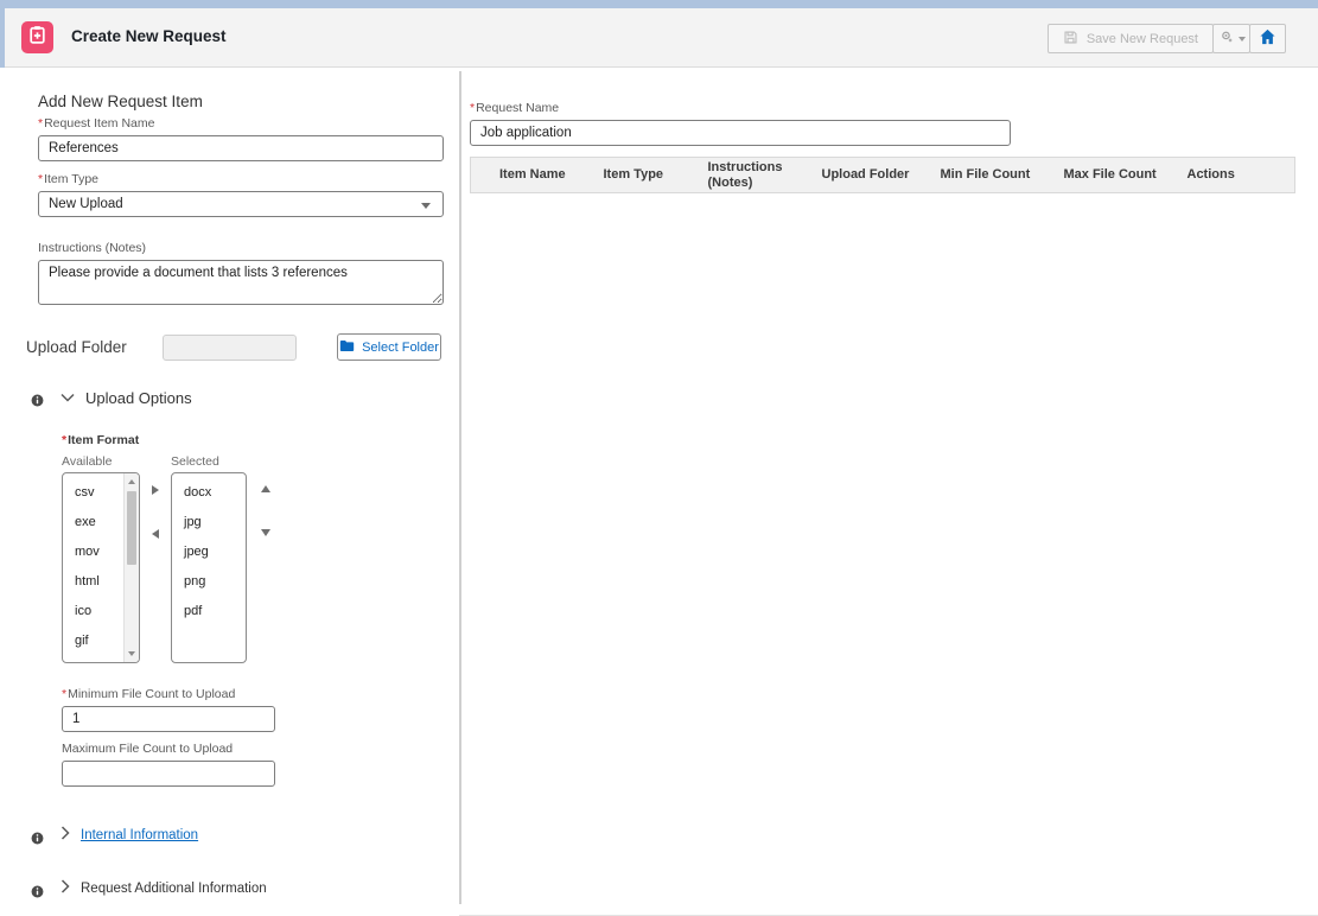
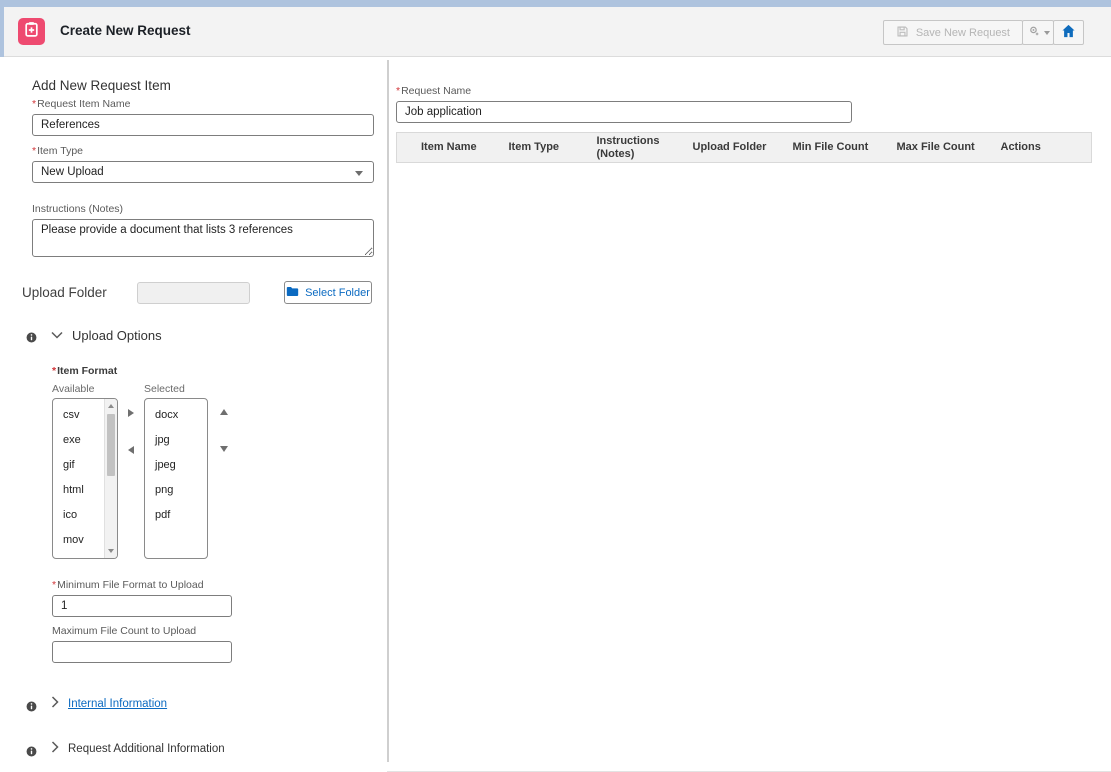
  Create New Request
  Save New Request
  Add New Request Item
  *Request Item Name
  References
  *Item Type
  New Upload
  Instructions (Notes)
  Please provide a document that lists 3 references
  Upload Folder
  Select Folder
  Upload Options
  *Item Format
  Available
  csv
  exe
- mov
+ gif
  html
  ico
- gif
+ mov
  Selected
  docx
  jpg
  jpeg
  png
  pdf
- *Minimum File Count to Upload
+ *Minimum File Format to Upload
  1
  Maximum File Count to Upload
  Internal Information
  Request Additional Information
  *Request Name
  Job application
  Item Name	Item Type	Instructions (Notes)	Upload Folder	Min File Count	Max File Count	Actions
